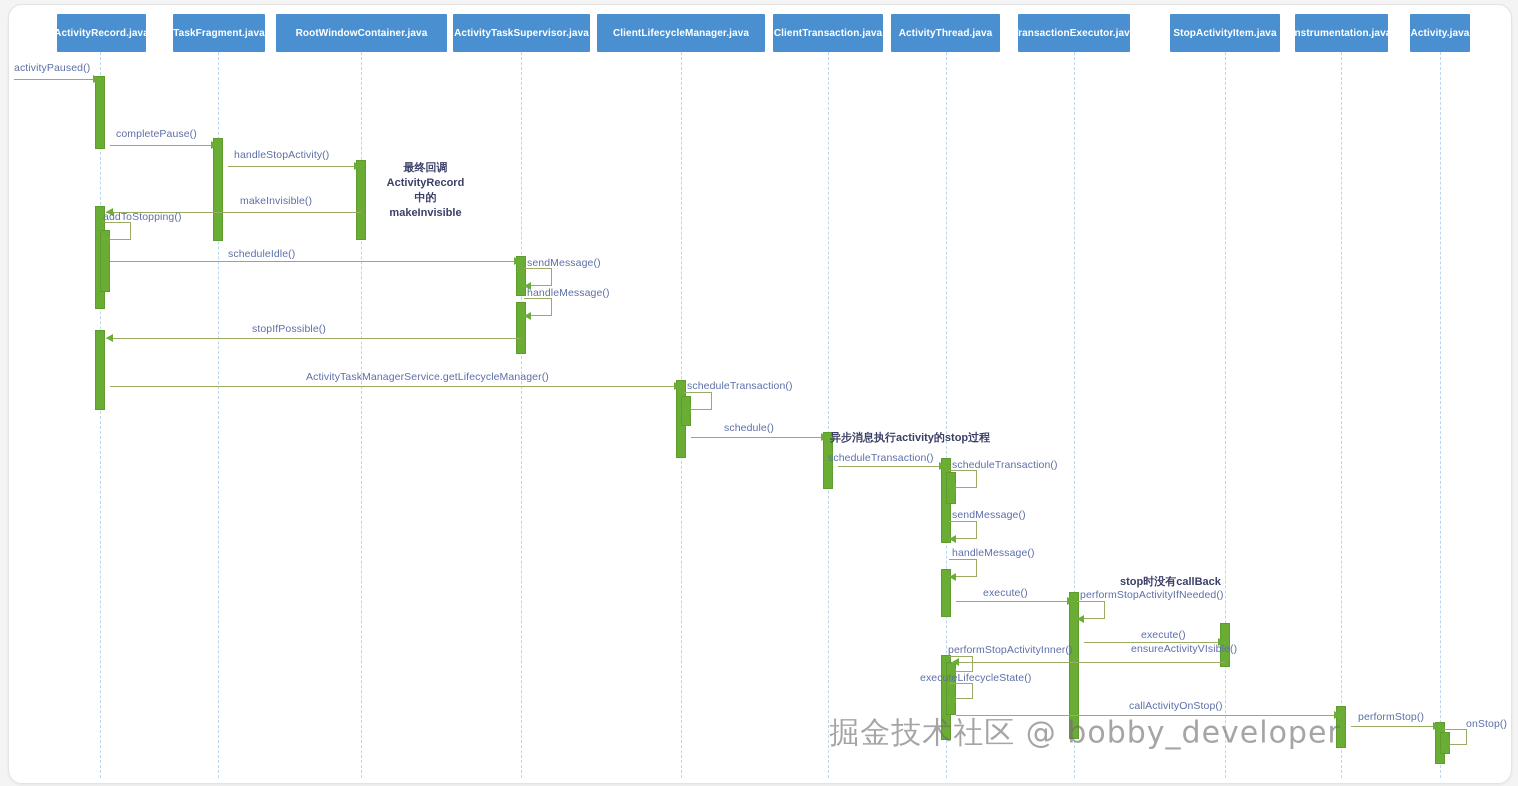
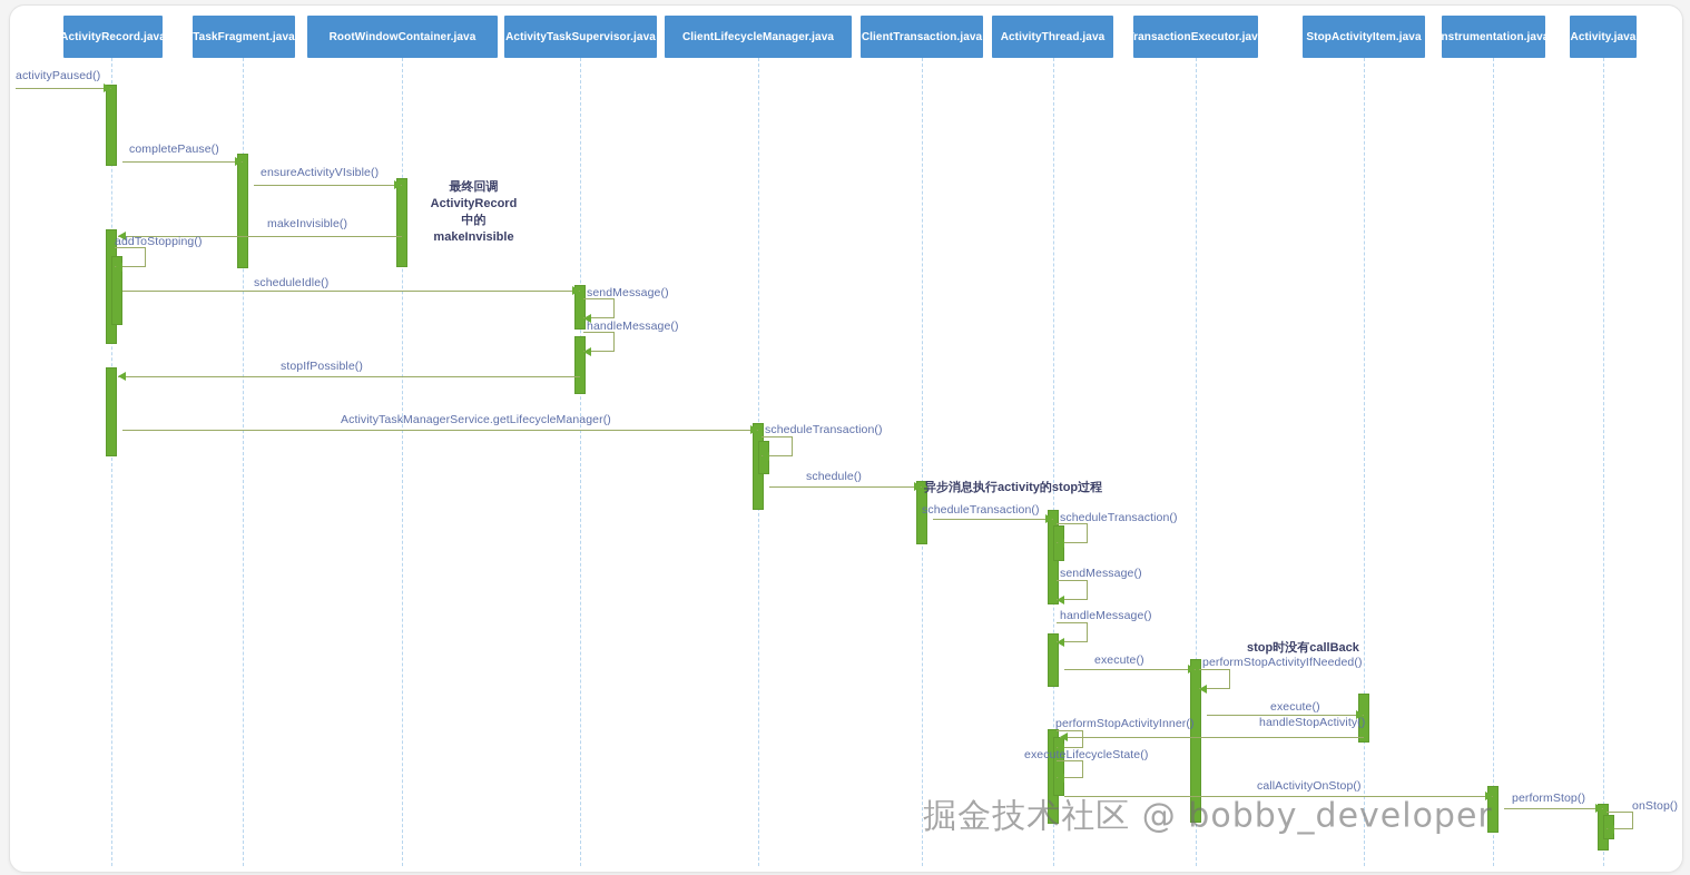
  activityPaused()
  completePause()
- handleStopActivity()
+ ensureActivityVIsible()
  makeInvisible()
  scheduleIdle()
  stopIfPossible()
  ActivityTaskManagerService.getLifecycleManager()
  schedule()
  scheduleTransaction()
  execute()
  execute()
- ensureActivityVIsible()
+ handleStopActivity()
  callActivityOnStop()
  performStop()
  addToStopping()
  sendMessage()
  handleMessage()
  scheduleTransaction()
  scheduleTransaction()
  sendMessage()
  handleMessage()
  performStopActivityIfNeeded()
  performStopActivityInner()
  executeLifecycleState()
  onStop()
  ActivityRecord.jav
  TaskFragment.java
  RootWindowContainer.java
  ActivityTaskSupervisor.java
  ClientLifecycleManager.java
  ClientTransaction.java
  ActivityThread.java
  ransactionExecutor.jav
  StopActivityItem.java
  nstrumentation.jav
  Activity.java
  最终回调
  ActivityRecord
  中的
  makeInvisible
  异步消息执行activity的stop过程
  stop时没有callBack
  掘金技术社区 @ bobby_developer
